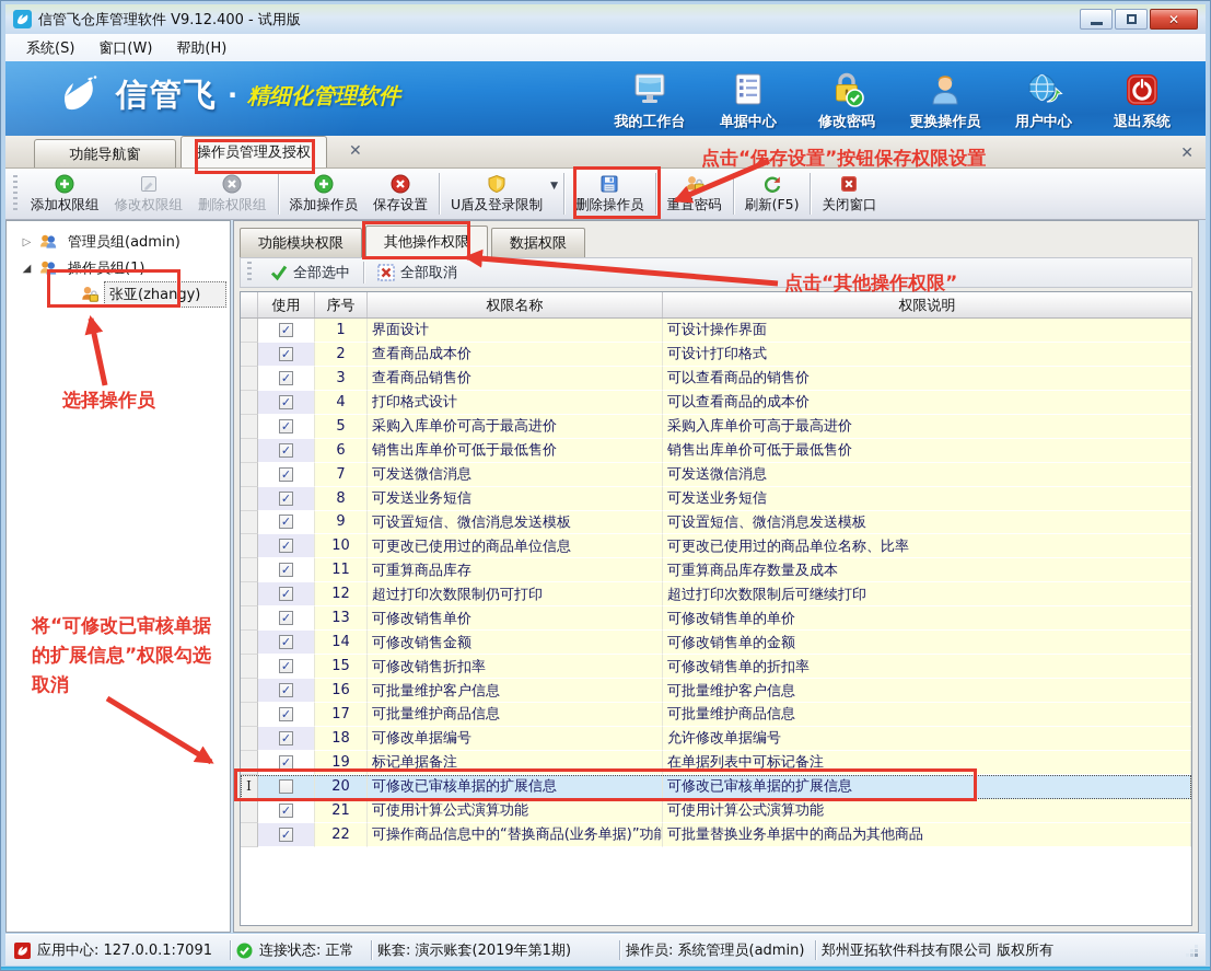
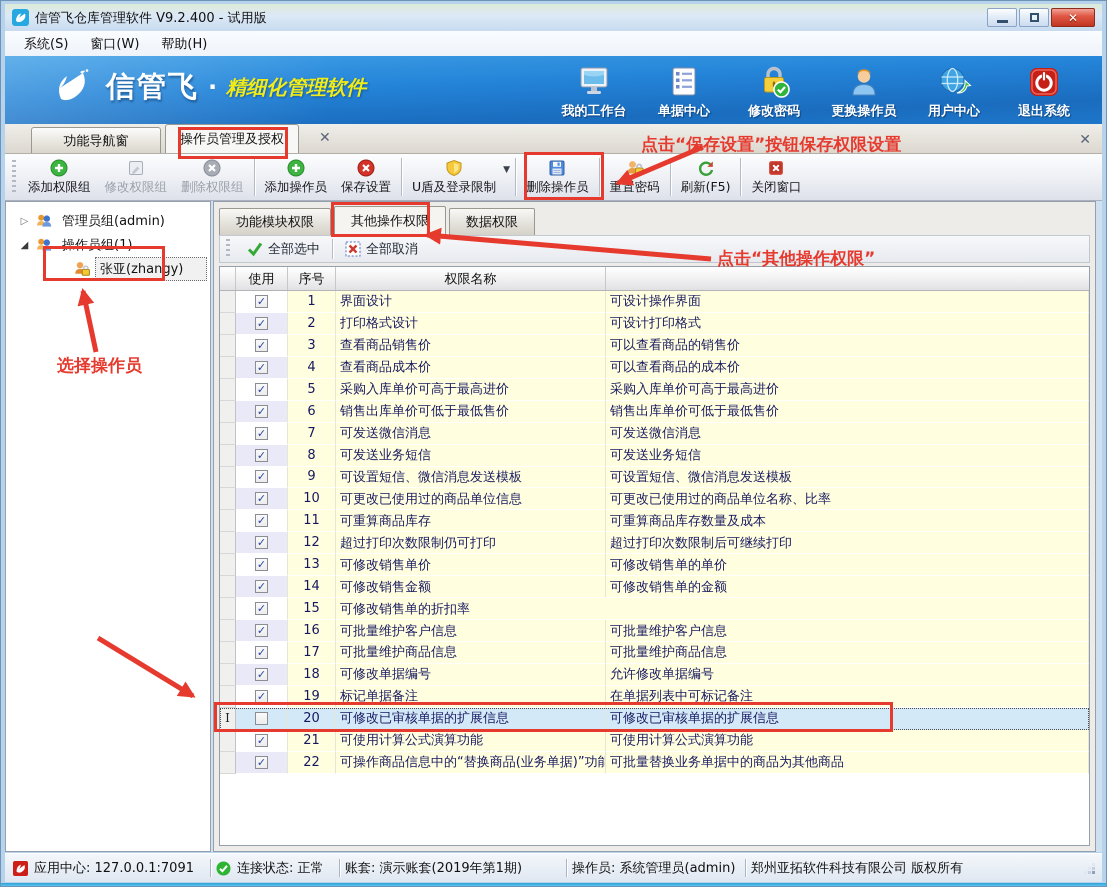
- 信管飞仓库管理软件 V9.12.400 - 试用版
+ 信管飞仓库管理软件 V9.2.400 - 试用版
  ✕
  系统(S)
  窗口(W)
  帮助(H)
  信管飞
  ·
  精细化管理软件
  我的工作台
  单据中心
  修改密码
  更换操作员
  用户中心
  退出系统
  功能导航窗
  操作员管理及授权
  ✕
  ✕
  添加权限组
  修改权限组
  删除权限组
  添加操作员
  保存设置
  U盾及登录限制
  ▼
  删除操作员
  重置密码
  刷新(F5)
  关闭窗口
  ▷
  管理员组(admin)
  ◢
  操作员组(1)
  张亚(zhangy)
  功能模块权限
  其他操作权限
  数据权限
  全部选中
  全部取消
  使用
  序号
  权限名称
- 权限说明
  1
  界面设计
  可设计操作界面
  2
- 查看商品成本价
+ 打印格式设计
  可设计打印格式
  3
  查看商品销售价
  可以查看商品的销售价
  4
- 打印格式设计
+ 查看商品成本价
  可以查看商品的成本价
  5
  采购入库单价可高于最高进价
  采购入库单价可高于最高进价
  6
  销售出库单价可低于最低售价
  销售出库单价可低于最低售价
  7
  可发送微信消息
  可发送微信消息
  8
  可发送业务短信
  可发送业务短信
  9
  可设置短信、微信消息发送模板
  可设置短信、微信消息发送模板
  10
  可更改已使用过的商品单位信息
  可更改已使用过的商品单位名称、比率
  11
  可重算商品库存
  可重算商品库存数量及成本
  12
  超过打印次数限制仍可打印
  超过打印次数限制后可继续打印
  13
  可修改销售单价
  可修改销售单的单价
  14
  可修改销售金额
  可修改销售单的金额
  15
- 可修改销售折扣率
  可修改销售单的折扣率
  16
  可批量维护客户信息
  可批量维护客户信息
  17
  可批量维护商品信息
  可批量维护商品信息
  18
  可修改单据编号
  允许修改单据编号
  19
  标记单据备注
  在单据列表中可标记备注
  I
  20
  可修改已审核单据的扩展信息
  可修改已审核单据的扩展信息
  21
  可使用计算公式演算功能
  可使用计算公式演算功能
  22
  可操作商品信息中的“替换商品(业务单据)”功能
  可批量替换业务单据中的商品为其他商品
  应用中心: 127.0.0.1:7091
  连接状态: 正常
  账套: 演示账套(2019年第1期)
  操作员: 系统管理员(admin)
  郑州亚拓软件科技有限公司 版权所有
  点击“保存设置”按钮保存权限设置
  点击“其他操作权限”
  选择操作员
- 将“可修改已审核单据的扩展信息”权限勾选取消
